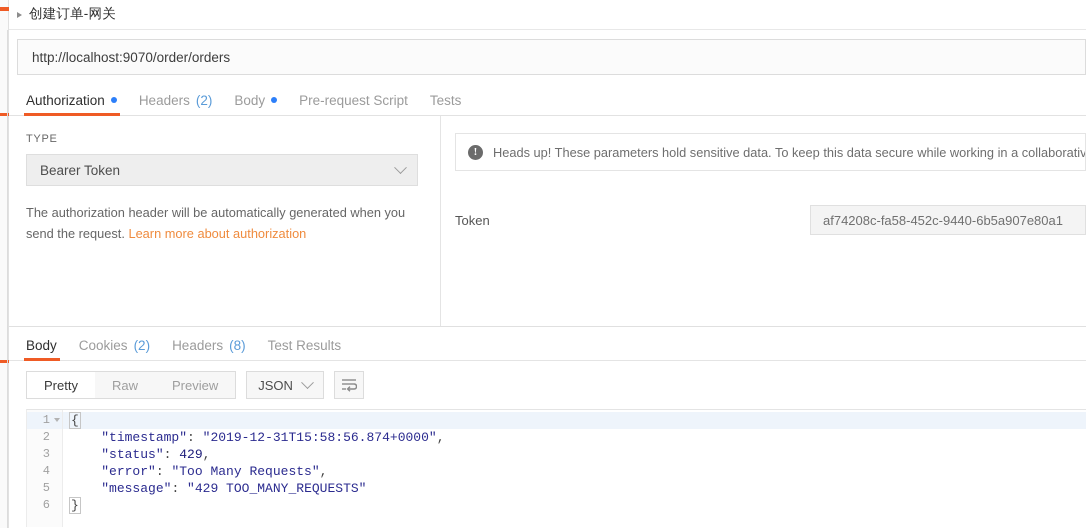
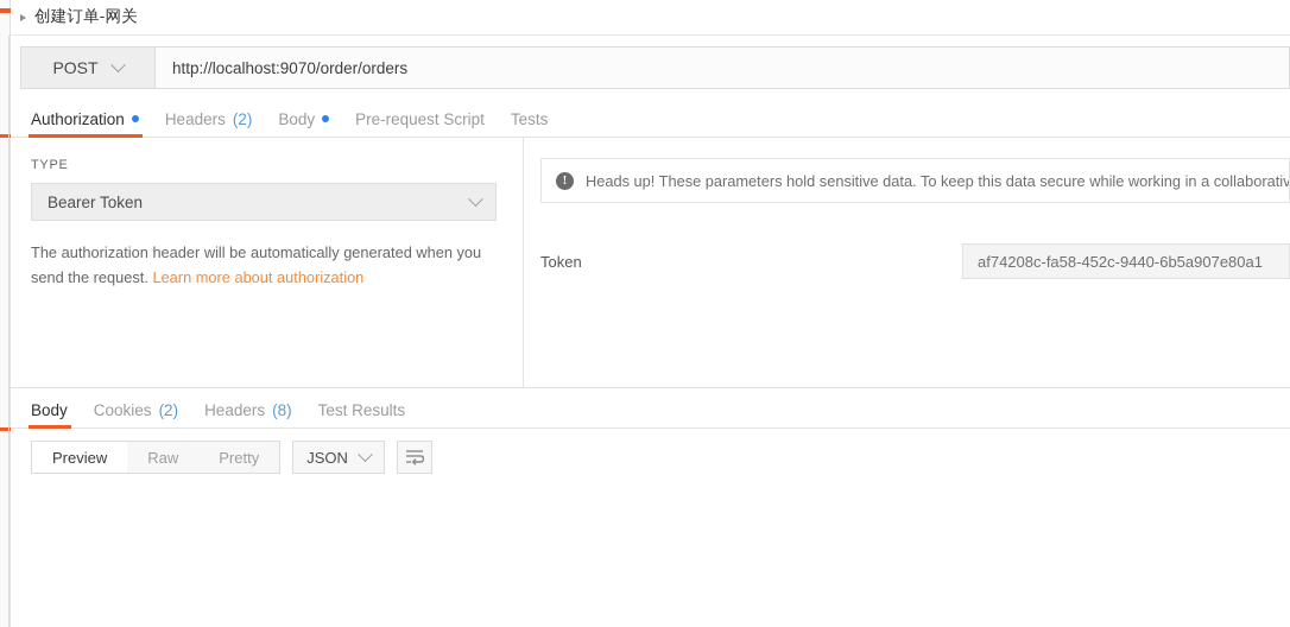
  创建订单-网关
+ POST
  http://localhost:9070/order/orders
  Authorization
  Headers
  (2)
  Body
  Pre-request Script
  Tests
  TYPE
  Bearer Token
  The authorization header will be automatically generated when you send the request. Learn more about authorization
  !
  Heads up! These parameters hold sensitive data. To keep this data secure while working in a collaborativ
  Token
  af74208c-fa58-452c-9440-6b5a907e80a1
  Body
  Cookies
  (2)
  Headers
  (8)
  Test Results
- Pretty
+ Preview
  Raw
- Preview
+ Pretty
  JSON
- 1
- 2
- 3
- 4
- 5
- 6
- {
- "timestamp": "2019-12-31T15:58:56.874+0000",
- "status": 429,
- "error": "Too Many Requests",
- "message": "429 TOO_MANY_REQUESTS"
- }
